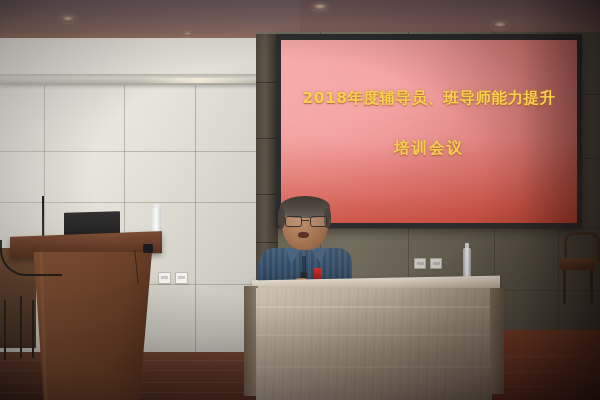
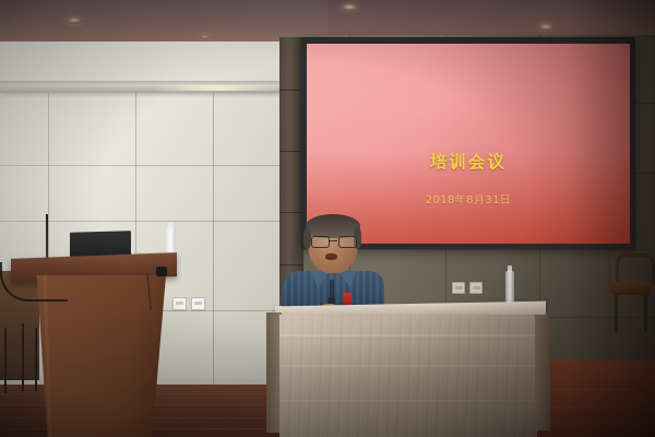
- 2018年度辅导员、班导师能力提升
  培训会议
+ 2018年8月31日
